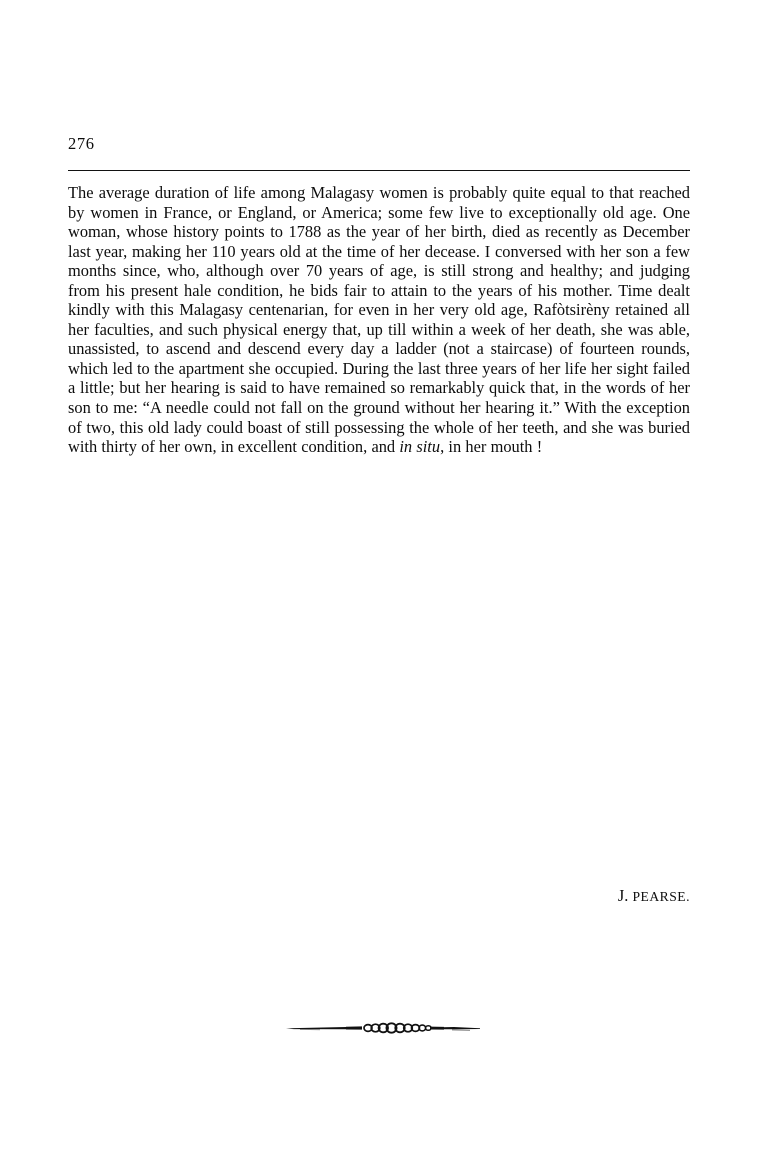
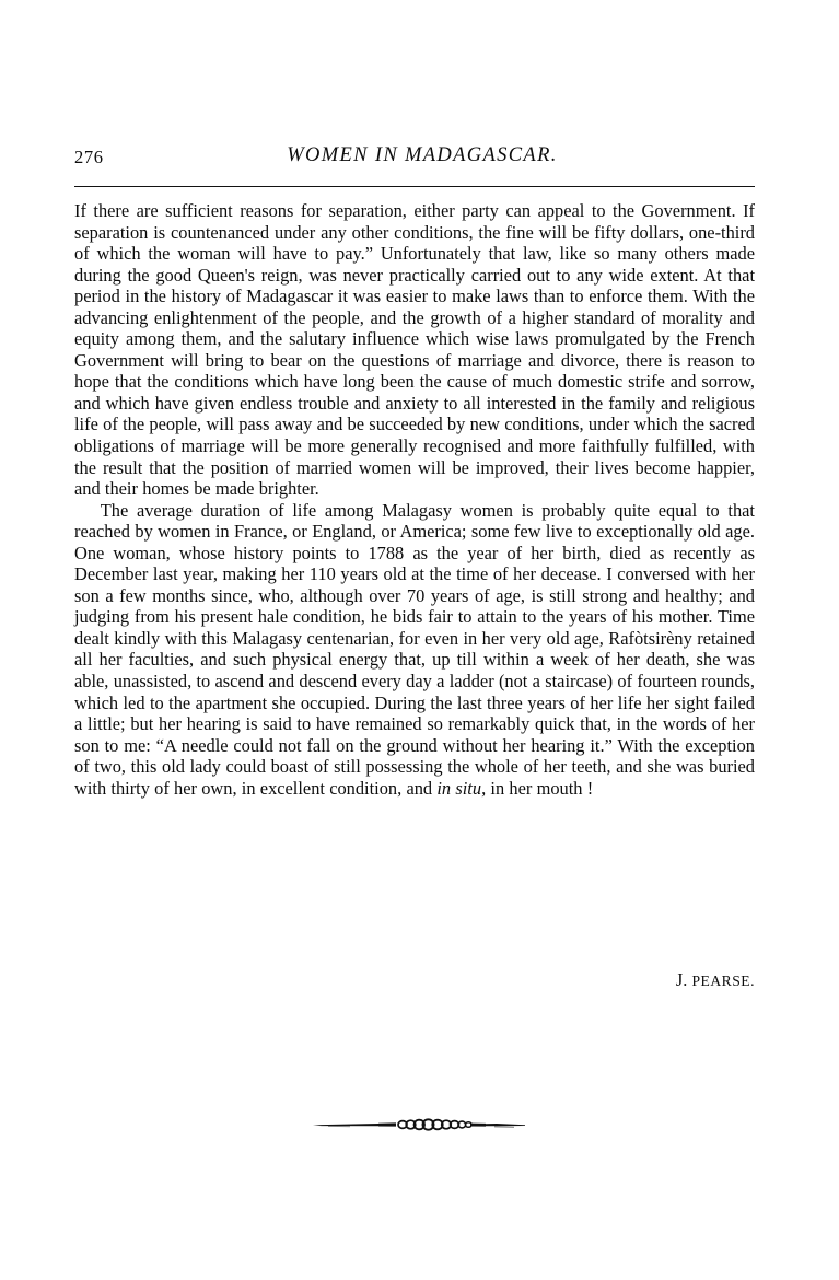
  276
+ WOMEN IN MADAGASCAR.
+ If there are sufficient reasons for separation, either party can appeal to the Government. If separation is countenanced under any other conditions, the fine will be fifty dollars, one-third of which the woman will have to pay.” Unfortunately that law, like so many others made during the good Queen's reign, was never practically carried out to any wide extent. At that period in the history of Madagascar it was easier to make laws than to enforce them. With the advancing enlightenment of the people, and the growth of a higher standard of morality and equity among them, and the salutary influence which wise laws promulgated by the French Government will bring to bear on the questions of marriage and divorce, there is reason to hope that the conditions which have long been the cause of much domestic strife and sorrow, and which have given endless trouble and anxiety to all interested in the family and religious life of the people, will pass away and be succeeded by new conditions, under which the sacred obligations of marriage will be more generally recognised and more faithfully fulfilled, with the result that the position of married women will be improved, their lives become happier, and their homes be made brighter.
  The average duration of life among Malagasy women is probably quite equal to that reached by women in France, or England, or America; some few live to exceptionally old age. One woman, whose history points to 1788 as the year of her birth, died as recently as December last year, making her 110 years old at the time of her decease. I conversed with her son a few months since, who, although over 70 years of age, is still strong and healthy; and judging from his present hale condition, he bids fair to attain to the years of his mother. Time dealt kindly with this Malagasy centenarian, for even in her very old age, Rafòtsirèny retained all her faculties, and such physical energy that, up till within a week of her death, she was able, unassisted, to ascend and descend every day a ladder (not a staircase) of fourteen rounds, which led to the apartment she occupied. During the last three years of her life her sight failed a little; but her hearing is said to have remained so remarkably quick that, in the words of her son to me: “A needle could not fall on the ground without her hearing it.” With the exception of two, this old lady could boast of still possessing the whole of her teeth, and she was buried with thirty of her own, in excellent condition, and in situ, in her mouth !
  J. PEARSE.
